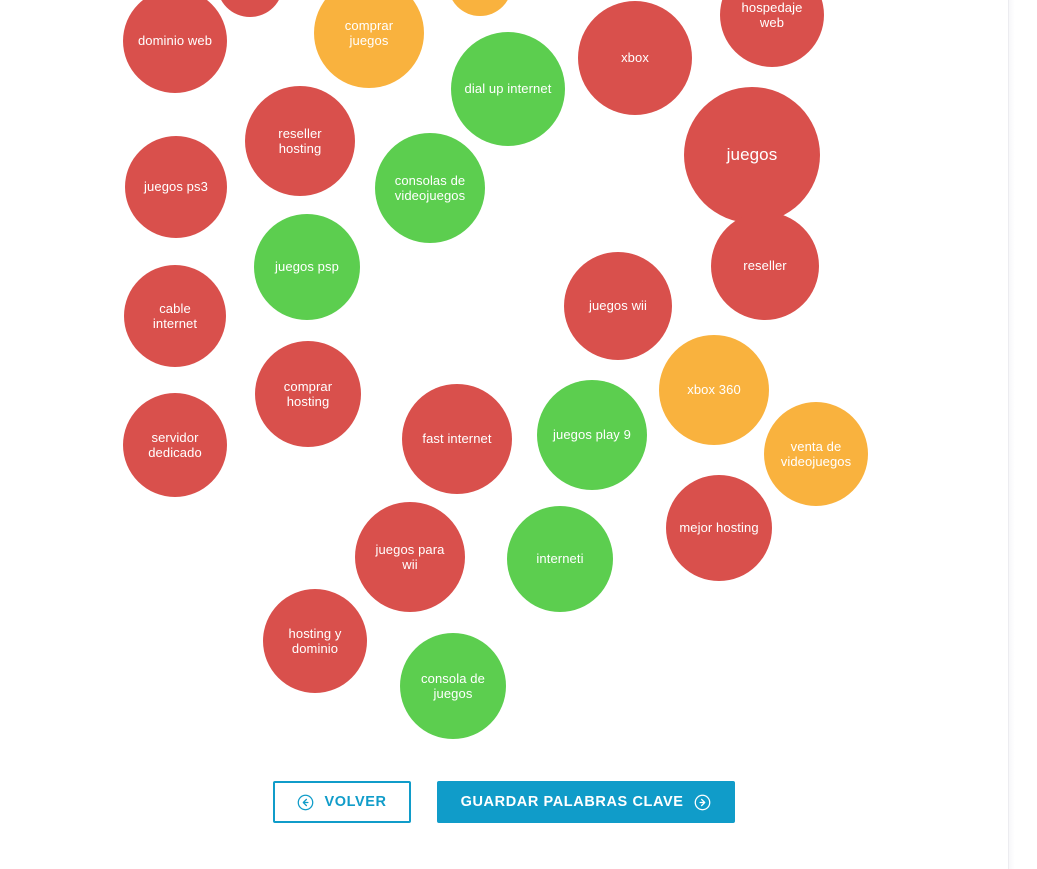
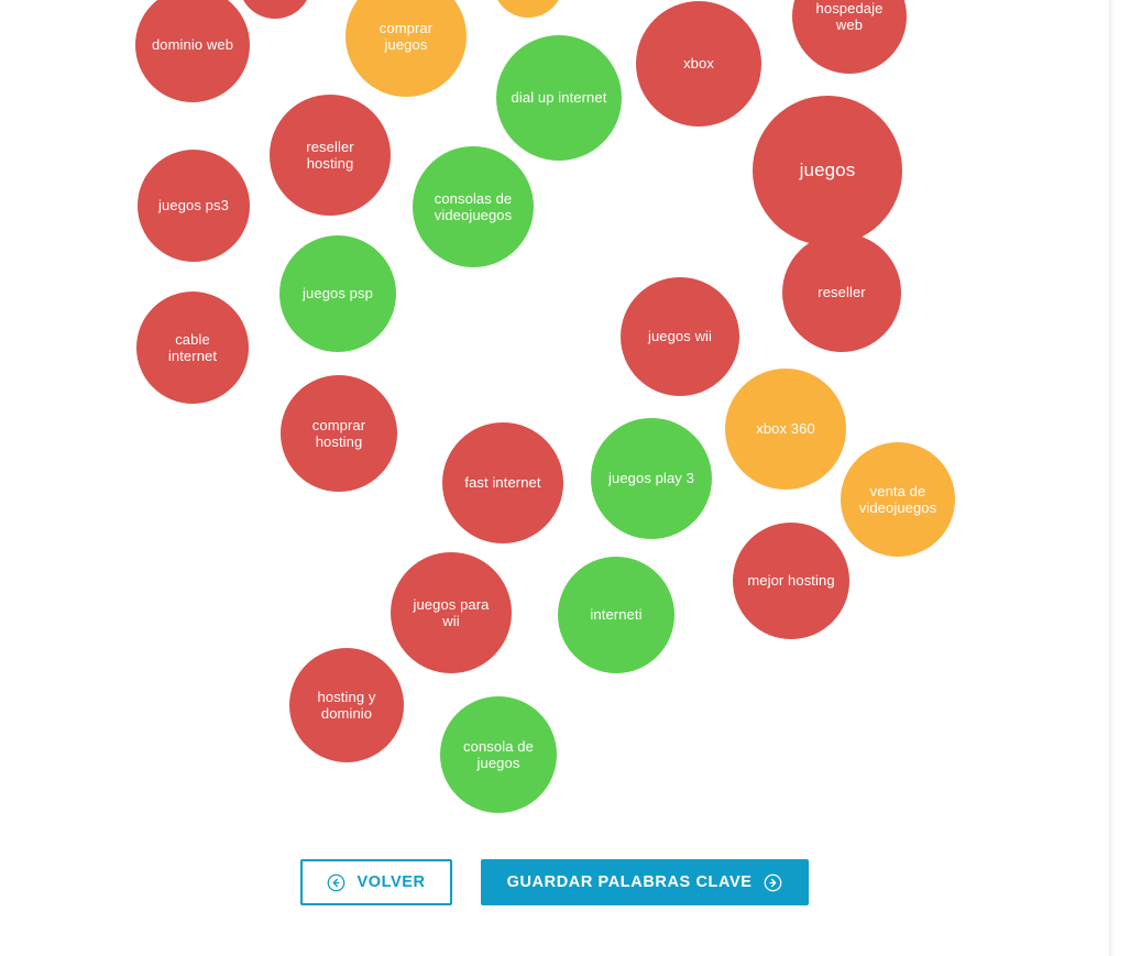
  dominio web
  comprar juegos
  dial up internet
  xbox
  hospedaje web
  juegos
  reseller hosting
  consolas de videojuegos
  juegos ps3
  juegos psp
  reseller
  juegos wii
  cable internet
  xbox 360
  comprar hosting
  venta de videojuegos
- servidor dedicado
  fast internet
- juegos play 9
+ juegos play 3
  mejor hosting
  juegos para wii
  interneti
  hosting y dominio
  consola de juegos
  VOLVER
  GUARDAR PALABRAS CLAVE
